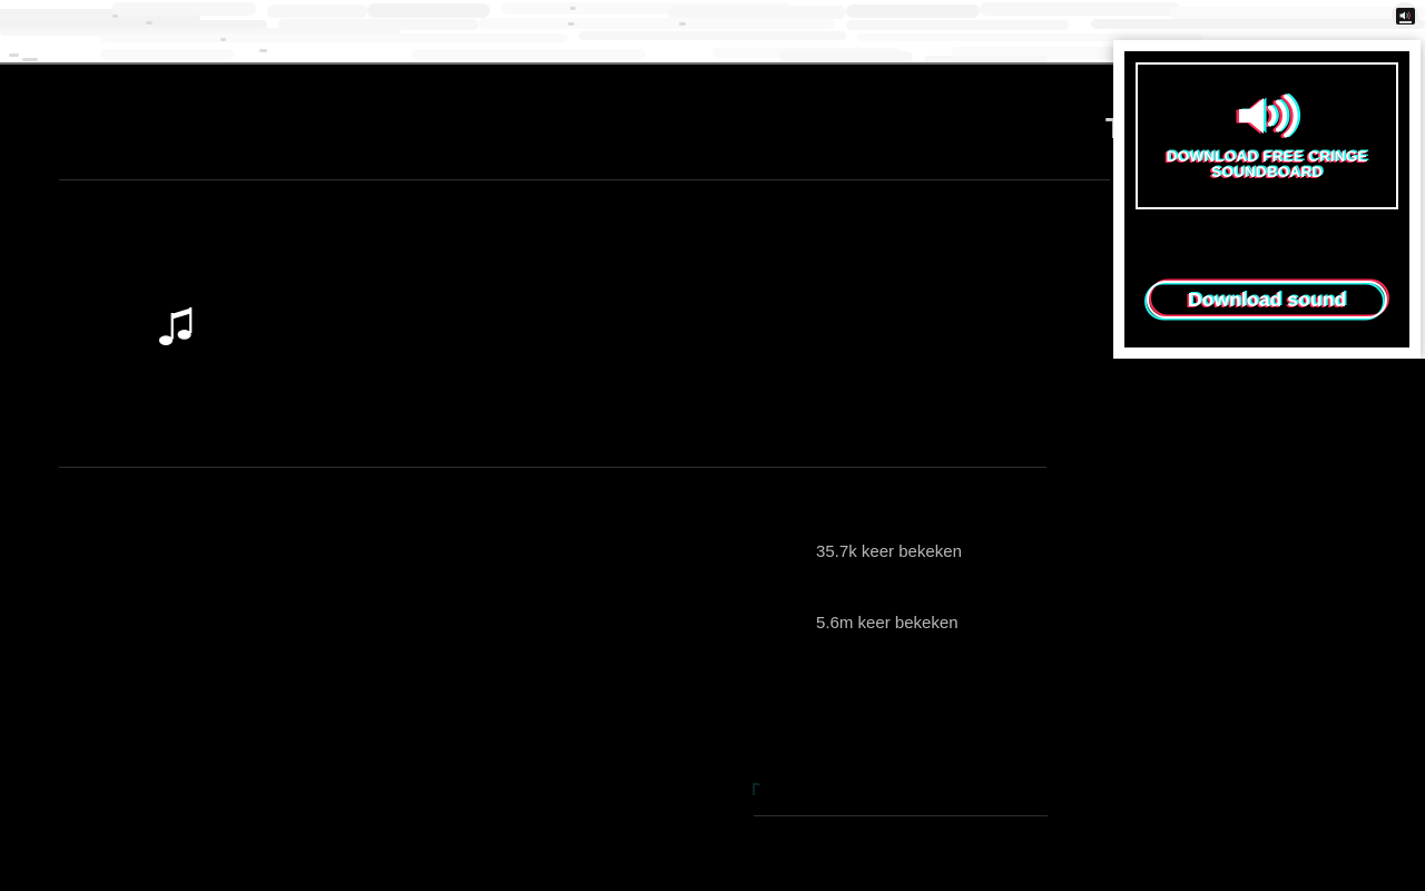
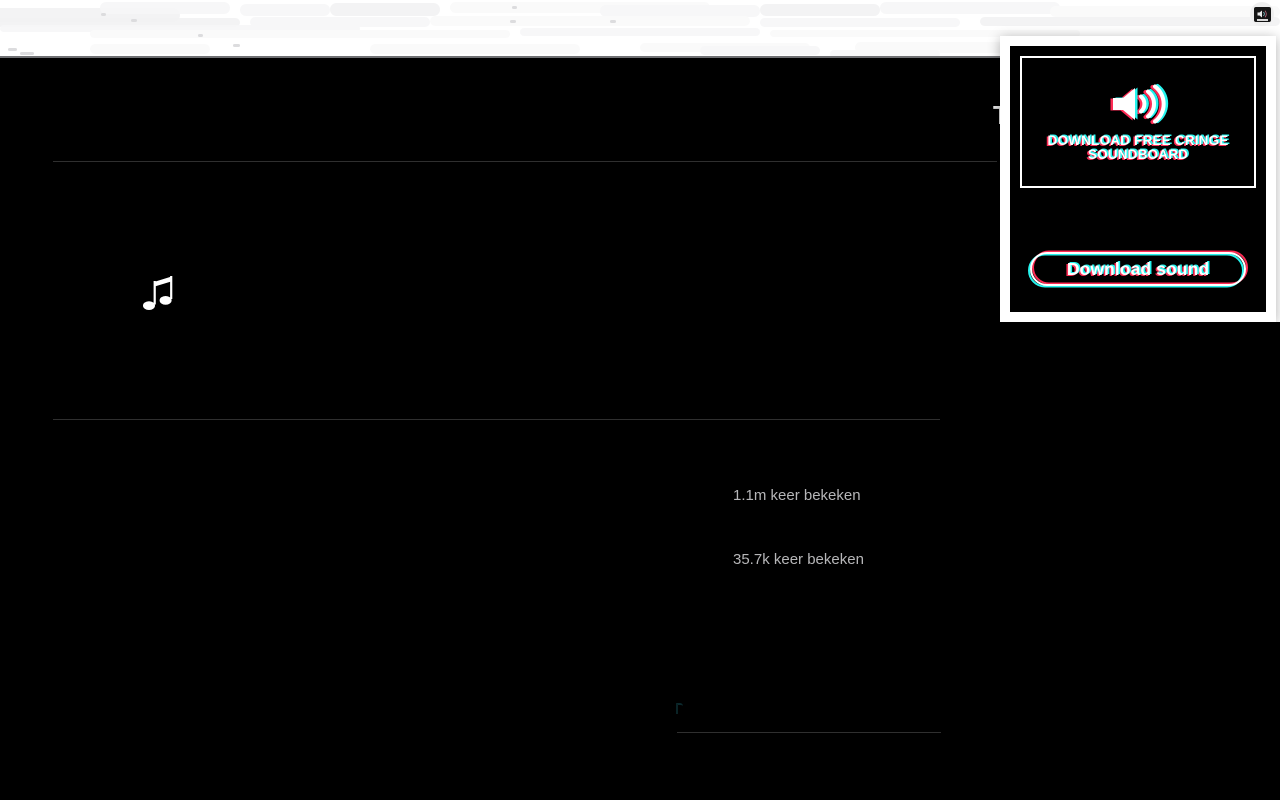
+ 1.1m keer bekeken
  35.7k keer bekeken
- 5.6m keer bekeken
  DOWNLOAD FREE CRINGE SOUNDBOARD
  DOWNLOAD FREE CRINGE SOUNDBOARD
  Download sound
  Download sound
